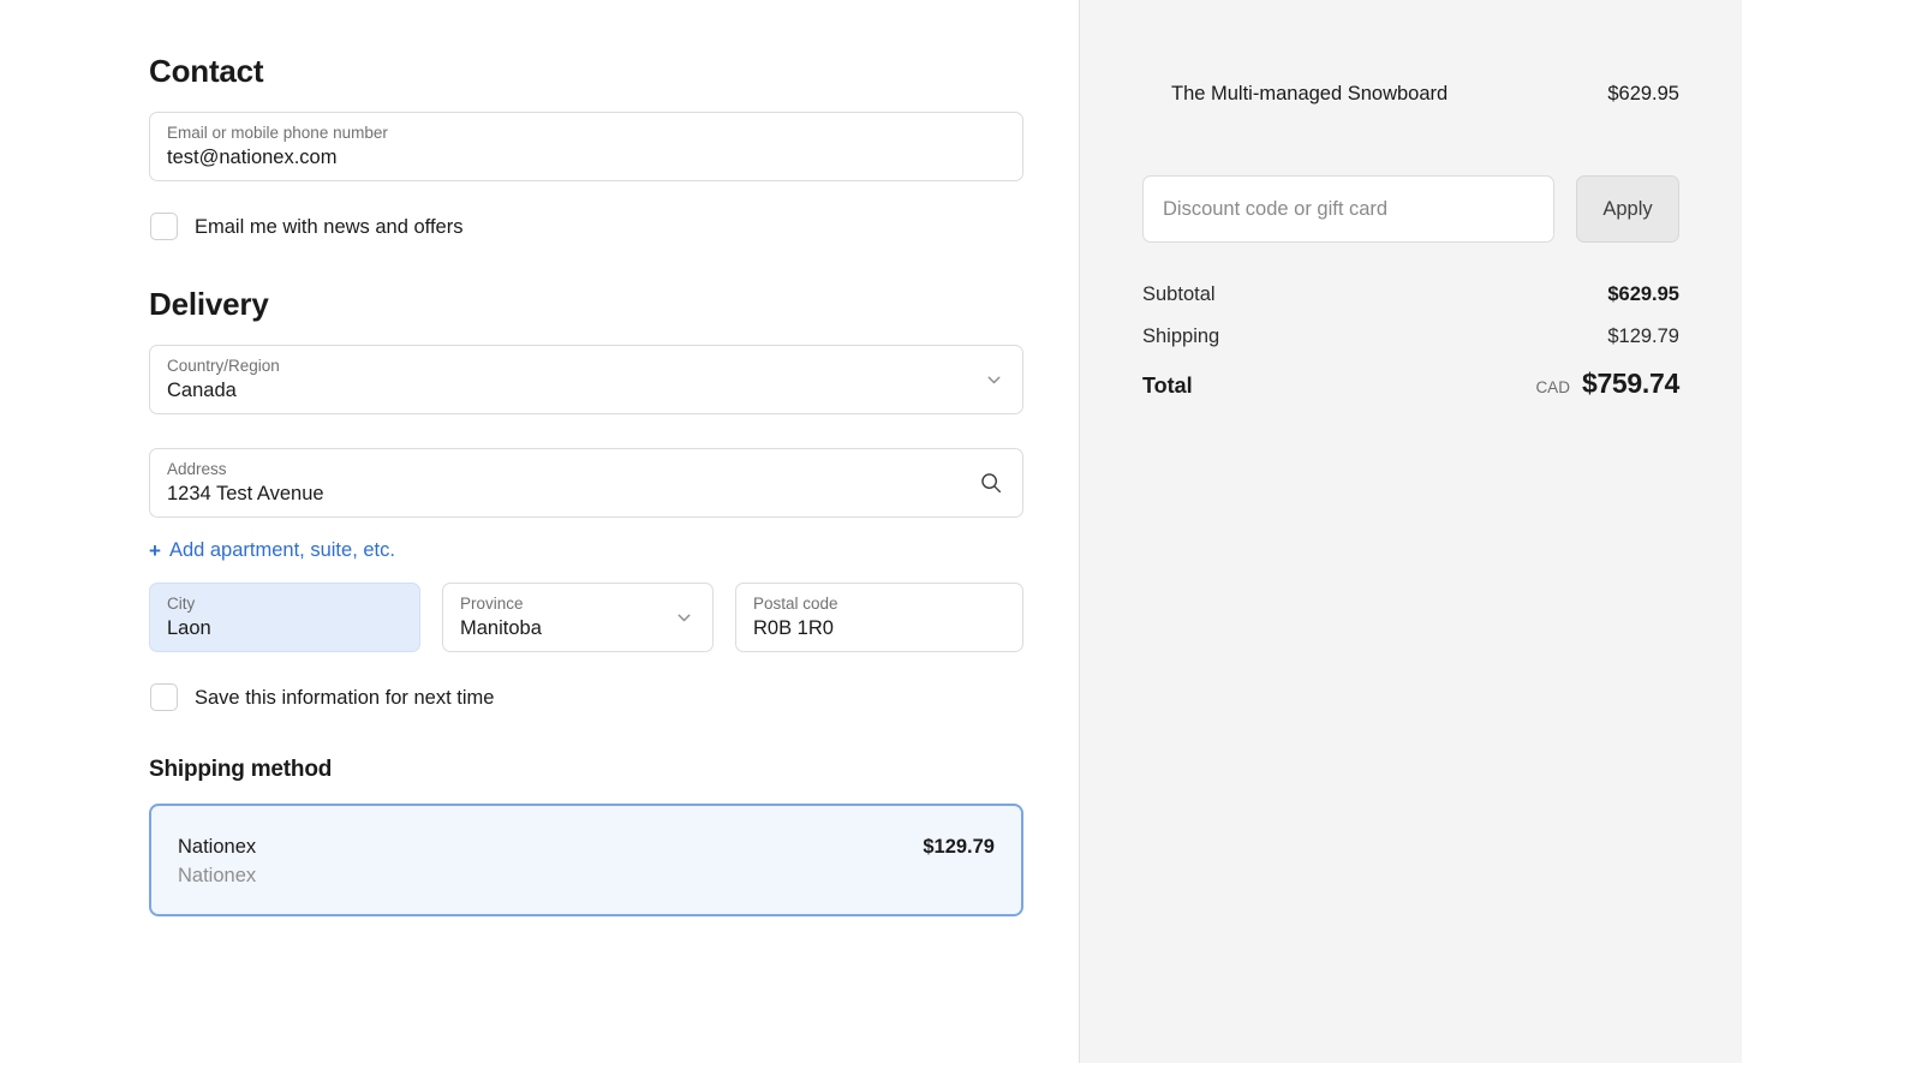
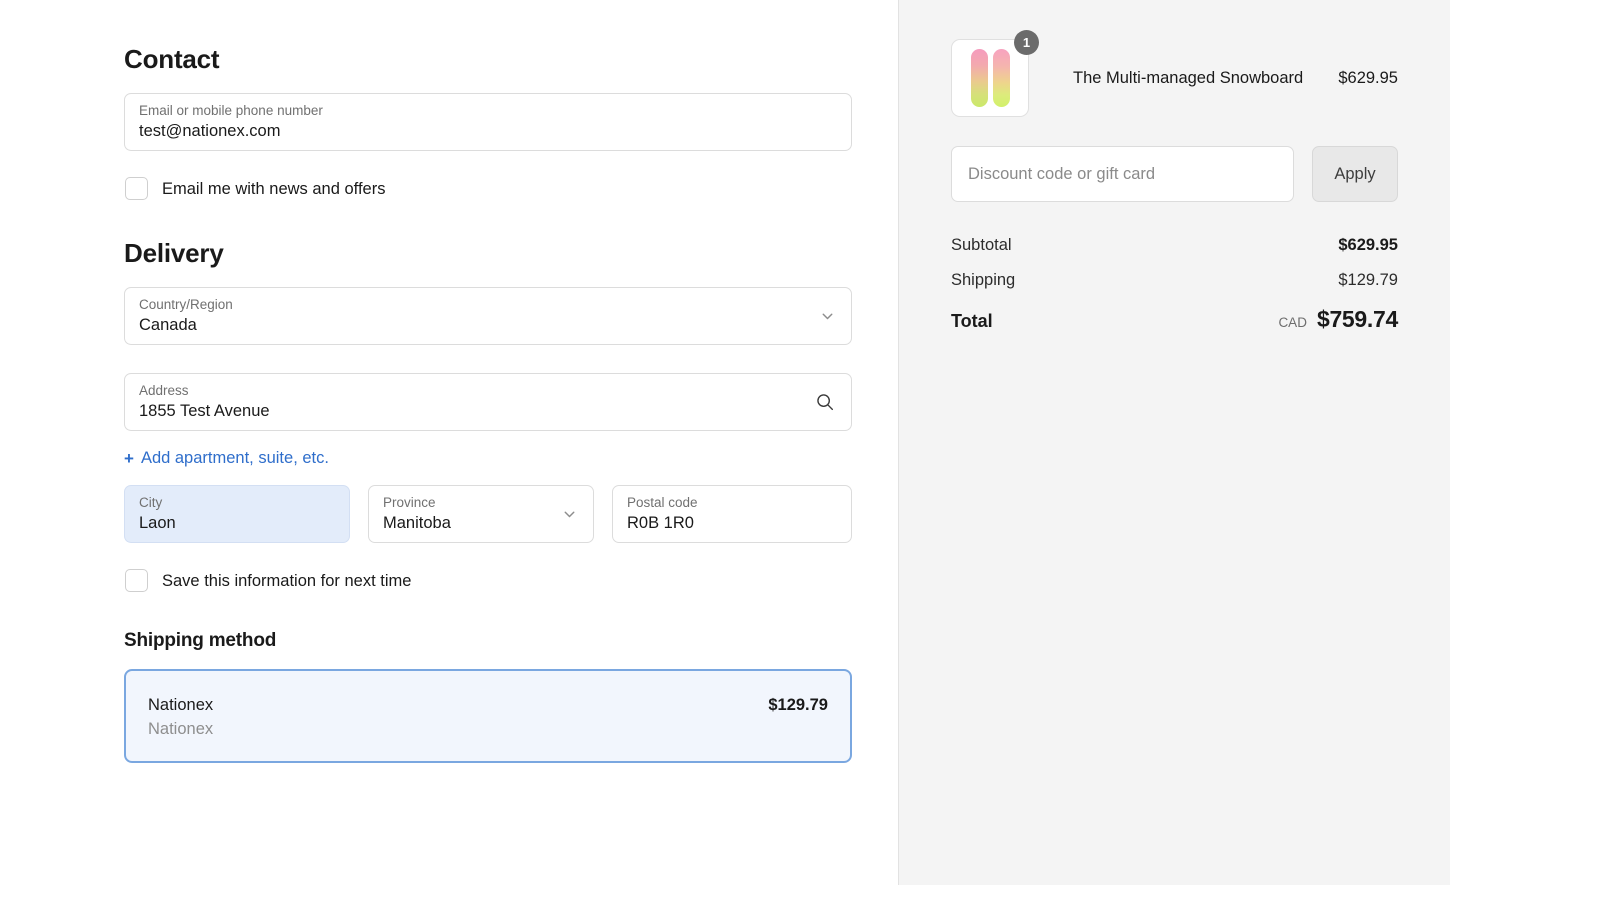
  Contact
  Email or mobile phone number
  test@nationex.com
  Email me with news and offers
  Delivery
  Country/Region
  Canada
  Address
- 1234 Test Avenue
+ 1855 Test Avenue
  +
  Add apartment, suite, etc.
  City
  Laon
  Province
  Manitoba
  Postal code
  R0B 1R0
  Save this information for next time
  Shipping method
  Nationex
  Nationex
  $129.79
+ 1
  The Multi-managed Snowboard
  $629.95
  Discount code or gift card
  Apply
  Subtotal
  $629.95
  Shipping
  $129.79
  Total
  CAD
  $759.74
